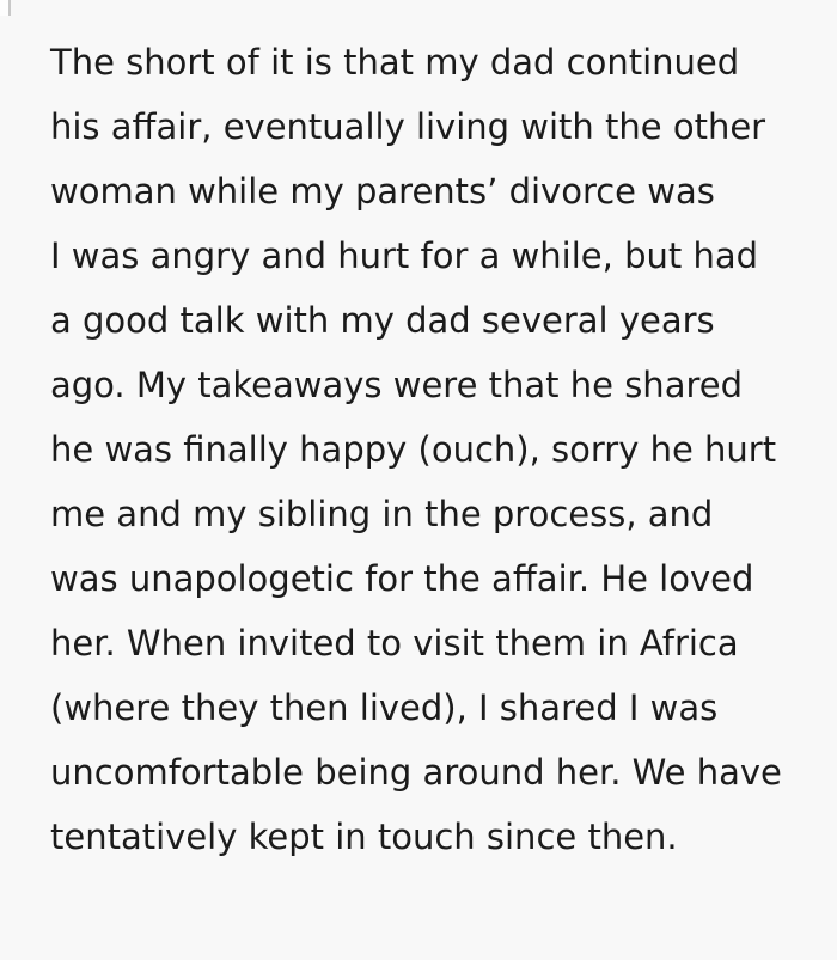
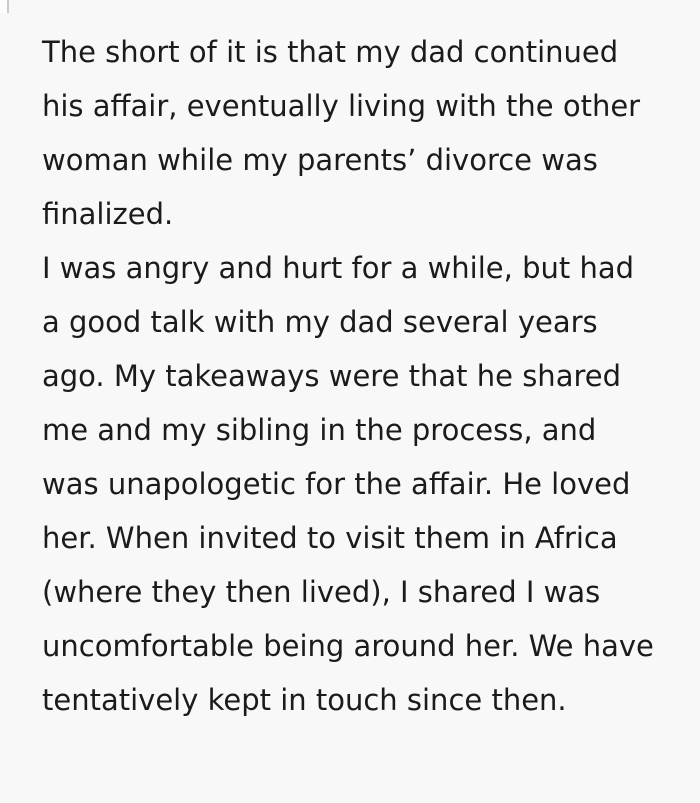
  The short of it is that my dad continued
  his affair, eventually living with the other
  woman while my parents’ divorce was
+ finalized.
  I was angry and hurt for a while, but had
  a good talk with my dad several years
  ago. My takeaways were that he shared
- he was finally happy (ouch), sorry he hurt
  me and my sibling in the process, and
  was unapologetic for the affair. He loved
  her. When invited to visit them in Africa
  (where they then lived), I shared I was
  uncomfortable being around her. We have
  tentatively kept in touch since then.
